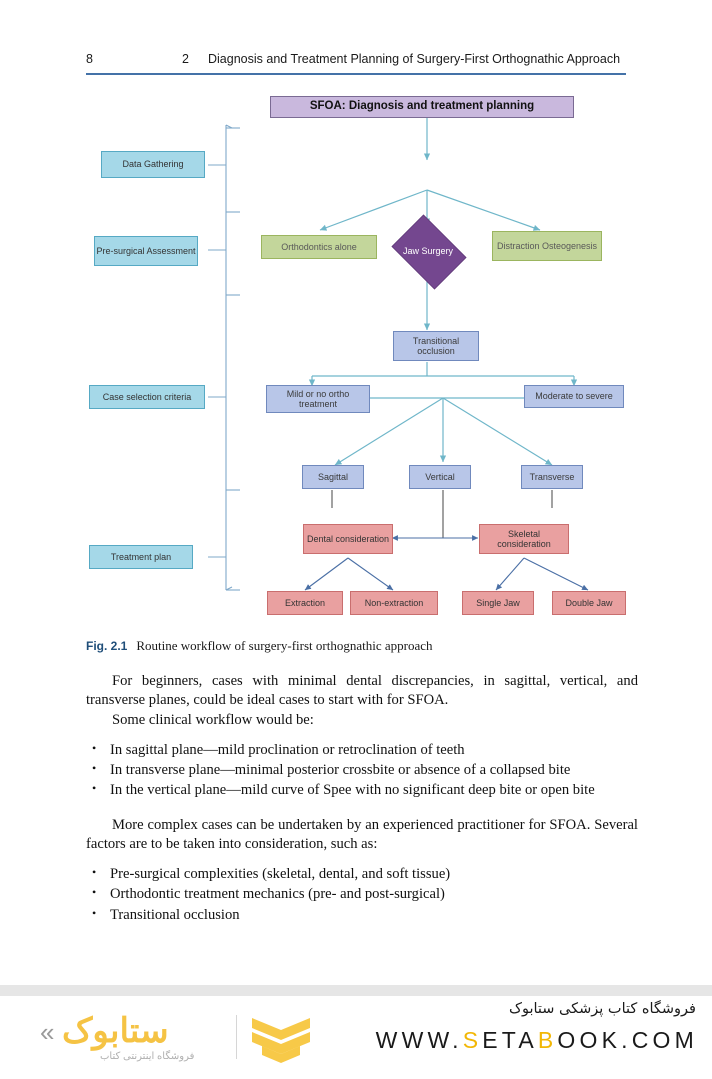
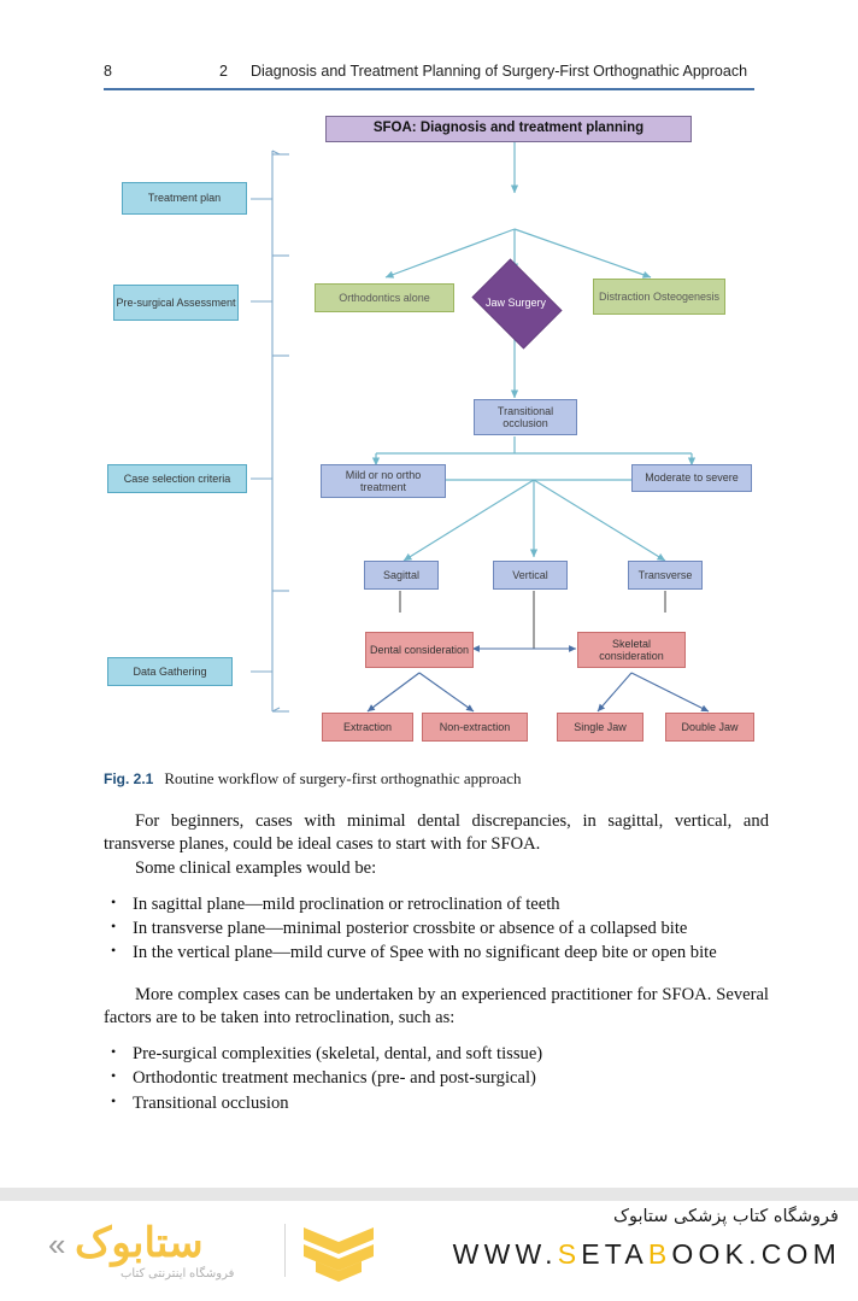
  8
  2
  Diagnosis and Treatment Planning of Surgery-First Orthognathic Approach
  SFOA: Diagnosis and treatment planning
- Data Gathering
+ Treatment plan
  Pre-surgical Assessment
  Case selection criteria
- Treatment plan
+ Data Gathering
  Orthodontics alone
  Distraction Osteogenesis
  Jaw Surgery
  Transitional occlusion
  Mild or no ortho treatment
  Moderate to severe
  Sagittal
  Vertical
  Transverse
  Dental consideration
  Skeletal consideration
  Extraction
  Non-extraction
  Single Jaw
  Double Jaw
  Fig. 2.1 Routine workflow of surgery-first orthognathic approach
  For beginners, cases with minimal dental discrepancies, in sagittal, vertical, and transverse planes, could be ideal cases to start with for SFOA.
- Some clinical workflow would be:
+ Some clinical examples would be:
  •
  In sagittal plane—mild proclination or retroclination of teeth
  •
  In transverse plane—minimal posterior crossbite or absence of a collapsed bite
  •
  In the vertical plane—mild curve of Spee with no significant deep bite or open bite
- More complex cases can be undertaken by an experienced practitioner for SFOA. Several factors are to be taken into consideration, such as:
+ More complex cases can be undertaken by an experienced practitioner for SFOA. Several factors are to be taken into retroclination, such as:
  •
  Pre-surgical complexities (skeletal, dental, and soft tissue)
  •
  Orthodontic treatment mechanics (pre- and post-surgical)
  •
  Transitional occlusion
  «
  ستابوک
  فروشگاه اینترنتی کتاب
  فروشگاه کتاب پزشکی ستابوک
  WWW.SETABOOK.COM
